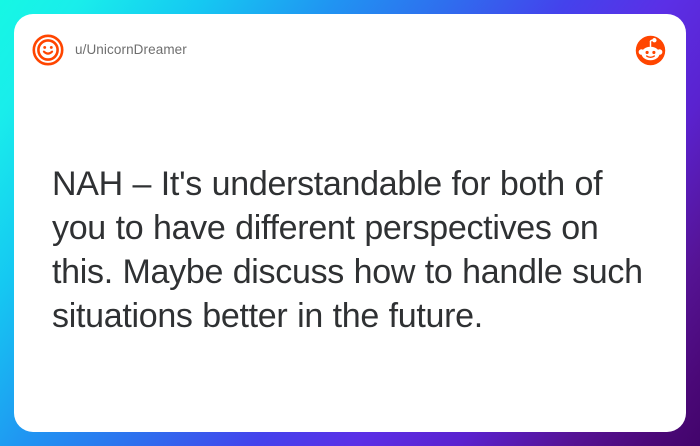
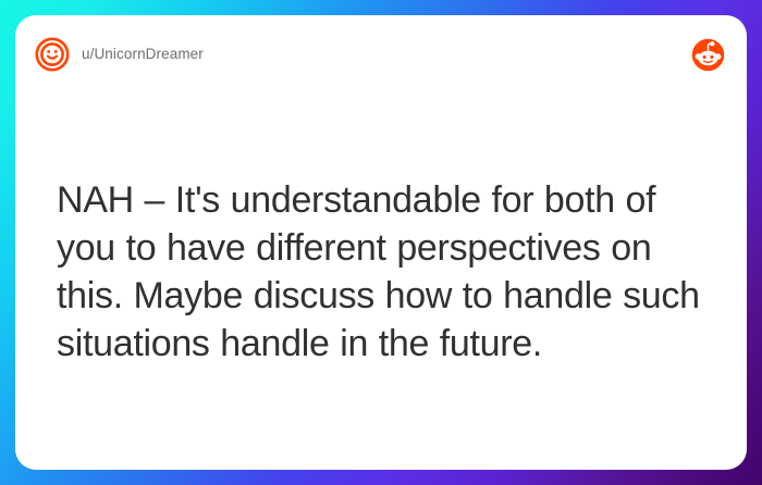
  u/UnicornDreamer
- NAH – It's understandable for both of you to have different perspectives on this. Maybe discuss how to handle such situations better in the future.
+ NAH – It's understandable for both of you to have different perspectives on this. Maybe discuss how to handle such situations handle in the future.
